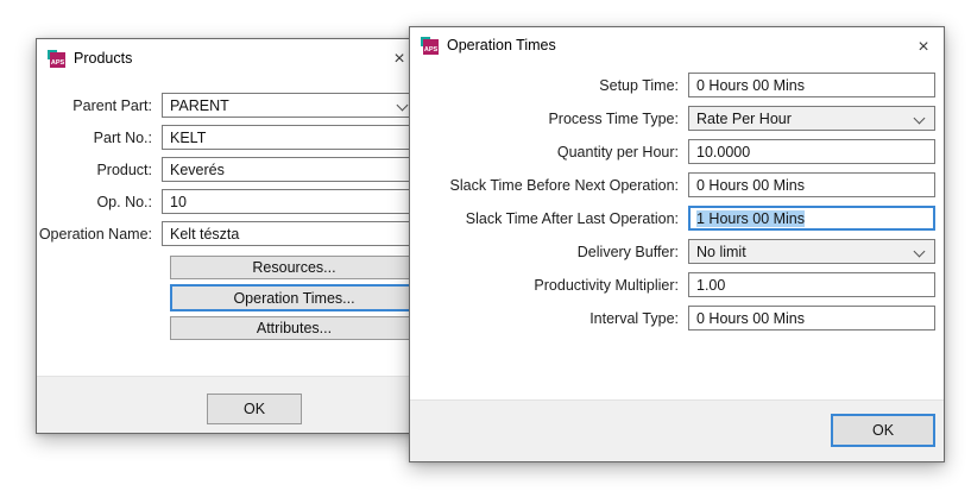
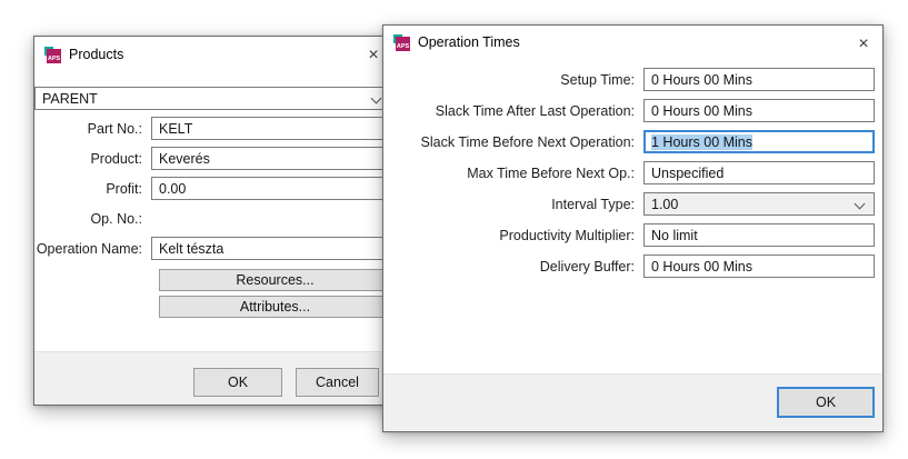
  Products
  ×
- Parent Part:
  PARENT
  Part No.:
  KELT
  Product:
  Keverés
+ Profit:
+ 0.00
  Op. No.:
- 10
  Operation Name:
  Kelt tészta
  Resources...
- Operation Times...
  Attributes...
  OK
+ Cancel
  Operation Times
  ×
  Setup Time:
  0 Hours 00 Mins
- Process Time Type:
- Rate Per Hour
- Quantity per Hour:
- 10.0000
- Slack Time Before Next Operation:
+ Slack Time After Last Operation:
  0 Hours 00 Mins
- Slack Time After Last Operation:
+ Slack Time Before Next Operation:
  1 Hours 00 Mins
+ Max Time Before Next Op.:
+ Unspecified
- Delivery Buffer:
+ Interval Type:
- No limit
+ 1.00
  Productivity Multiplier:
- 1.00
+ No limit
- Interval Type:
+ Delivery Buffer:
  0 Hours 00 Mins
  OK
